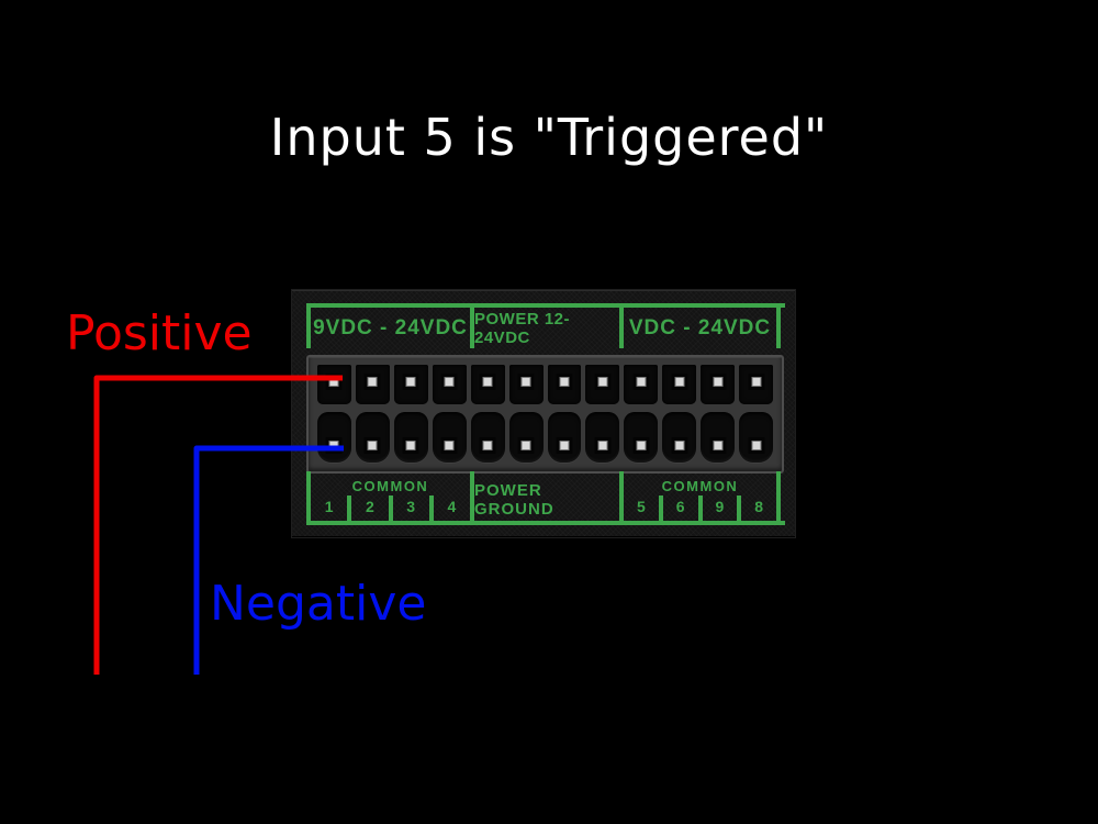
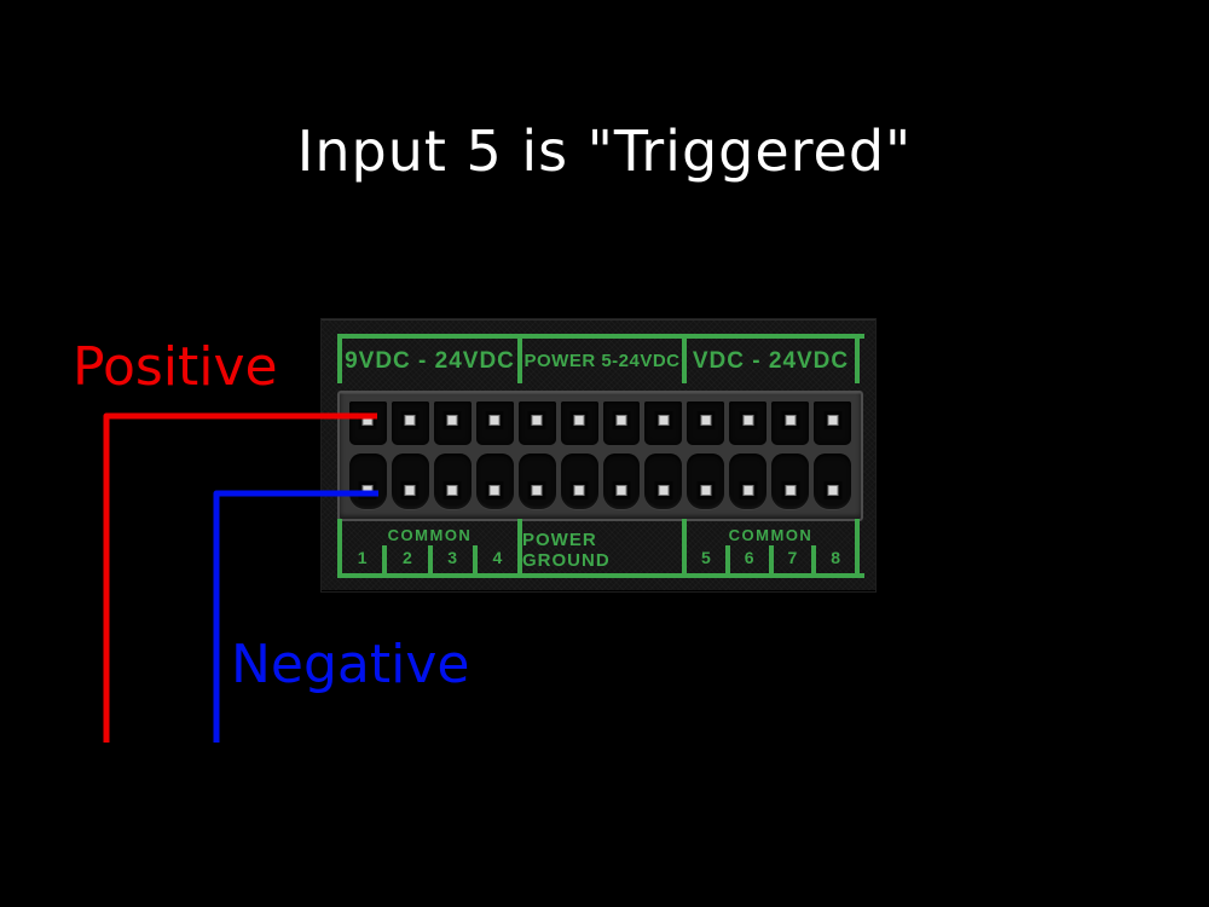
  Input 5 is "Triggered"
  Positive
  Negative
  9VDC - 24VDC
- POWER 12-24VDC
+ POWER 5-24VDC
  VDC - 24VDC
  COMMON
  1
  2
  3
  4
  POWER GROUND
  COMMON
  5
  6
- 9
+ 7
  8
